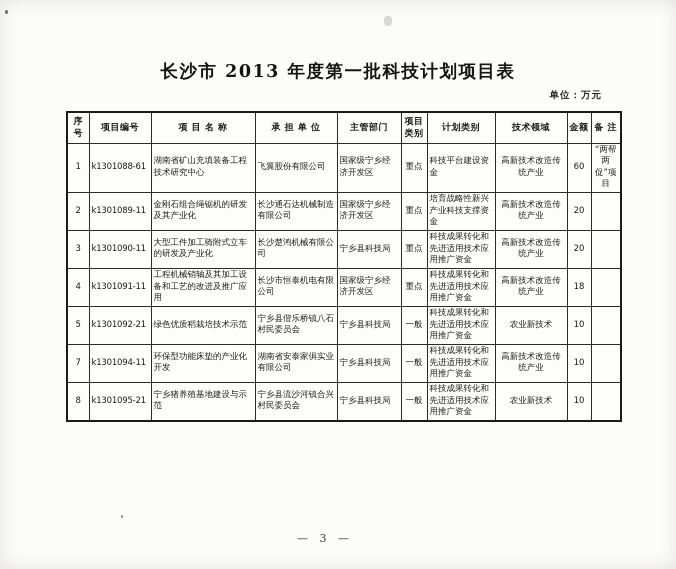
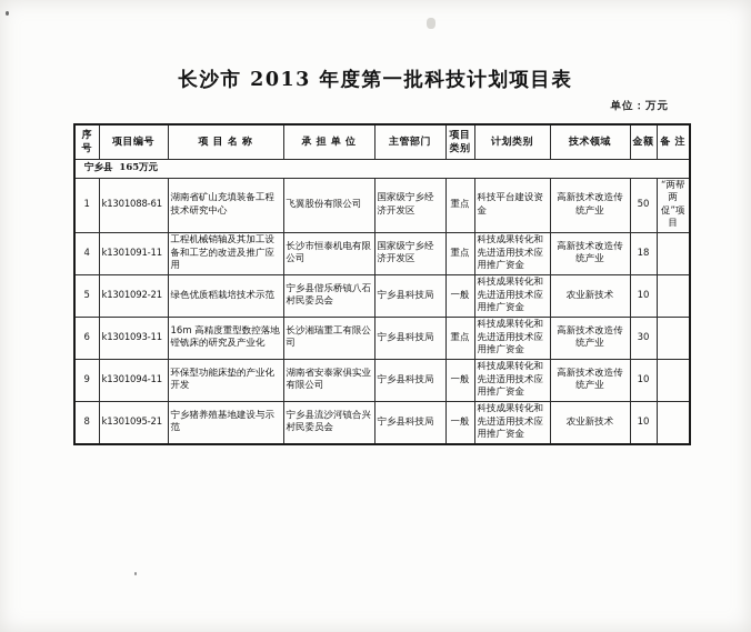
  长沙市 2013 年度第一批科技计划项目表
  单位：万元
  序号	项目编号	项 目 名 称	承 担 单 位	主管部门	项目 类别	计划类别	技术领域	金额	备 注
+ 宁乡县 165万元
- 1	k1301088-61	湖南省矿山充填装备工程技术研究中心	飞翼股份有限公司	国家级宁乡经济开发区	重点	科技平台建设资金	高新技术改造传统产业	60	“两帮两促”项目
+ 1	k1301088-61	湖南省矿山充填装备工程技术研究中心	飞翼股份有限公司	国家级宁乡经济开发区	重点	科技平台建设资金	高新技术改造传统产业	50	“两帮两促”项目
- 2	k1301089-11	金刚石组合绳锯机的研发及其产业化	长沙通石达机械制造有限公司	国家级宁乡经济开发区	重点	培育战略性新兴产业科技支撑资金	高新技术改造传统产业	20
- 3	k1301090-11	大型工件加工骑附式立车的研发及产业化	长沙楚鸿机械有限公司	宁乡县科技局	重点	科技成果转化和先进适用技术应用推广资金	高新技术改造传统产业	20
  4	k1301091-11	工程机械销轴及其加工设备和工艺的改进及推广应用	长沙市恒泰机电有限公司	国家级宁乡经济开发区	重点	科技成果转化和先进适用技术应用推广资金	高新技术改造传统产业	18
  5	k1301092-21	绿色优质稻栽培技术示范	宁乡县偕乐桥镇八石村民委员会	宁乡县科技局	一般	科技成果转化和先进适用技术应用推广资金	农业新技术	10
+ 6	k1301093-11	16m 高精度重型数控落地镗铣床的研究及产业化	长沙湘瑞重工有限公司	宁乡县科技局	重点	科技成果转化和先进适用技术应用推广资金	高新技术改造传统产业	30
- 7	k1301094-11	环保型功能床垫的产业化开发	湖南省安泰家俱实业有限公司	宁乡县科技局	一般	科技成果转化和先进适用技术应用推广资金	高新技术改造传统产业	10
+ 9	k1301094-11	环保型功能床垫的产业化开发	湖南省安泰家俱实业有限公司	宁乡县科技局	一般	科技成果转化和先进适用技术应用推广资金	高新技术改造传统产业	10
  8	k1301095-21	宁乡猪养殖基地建设与示范	宁乡县流沙河镇合兴村民委员会	宁乡县科技局	一般	科技成果转化和先进适用技术应用推广资金	农业新技术	10
- — 3 —
